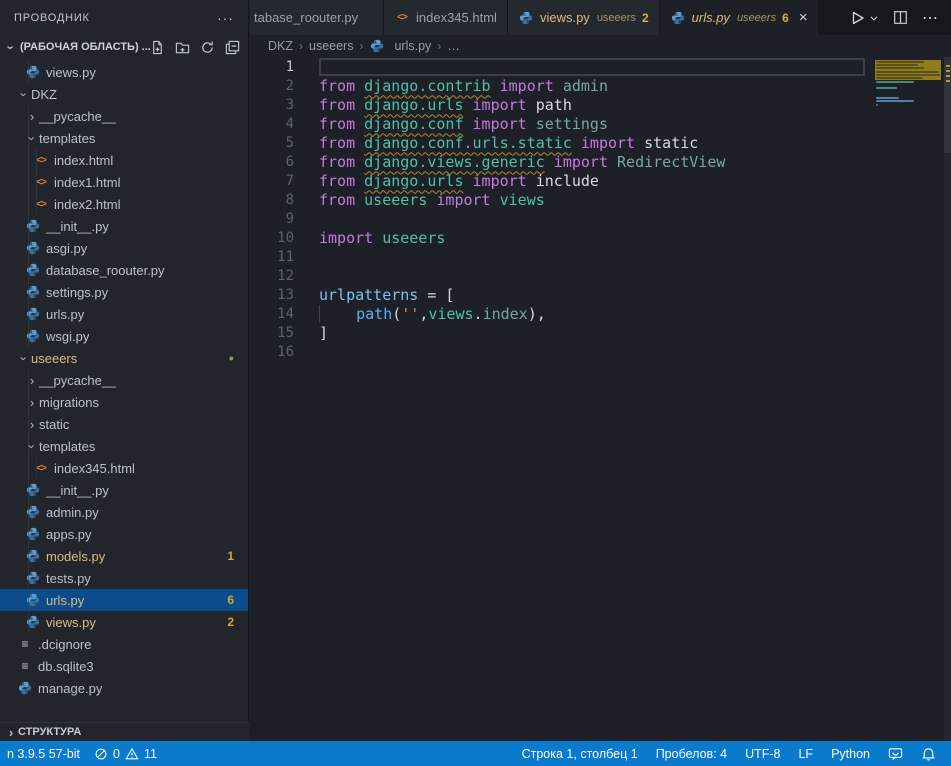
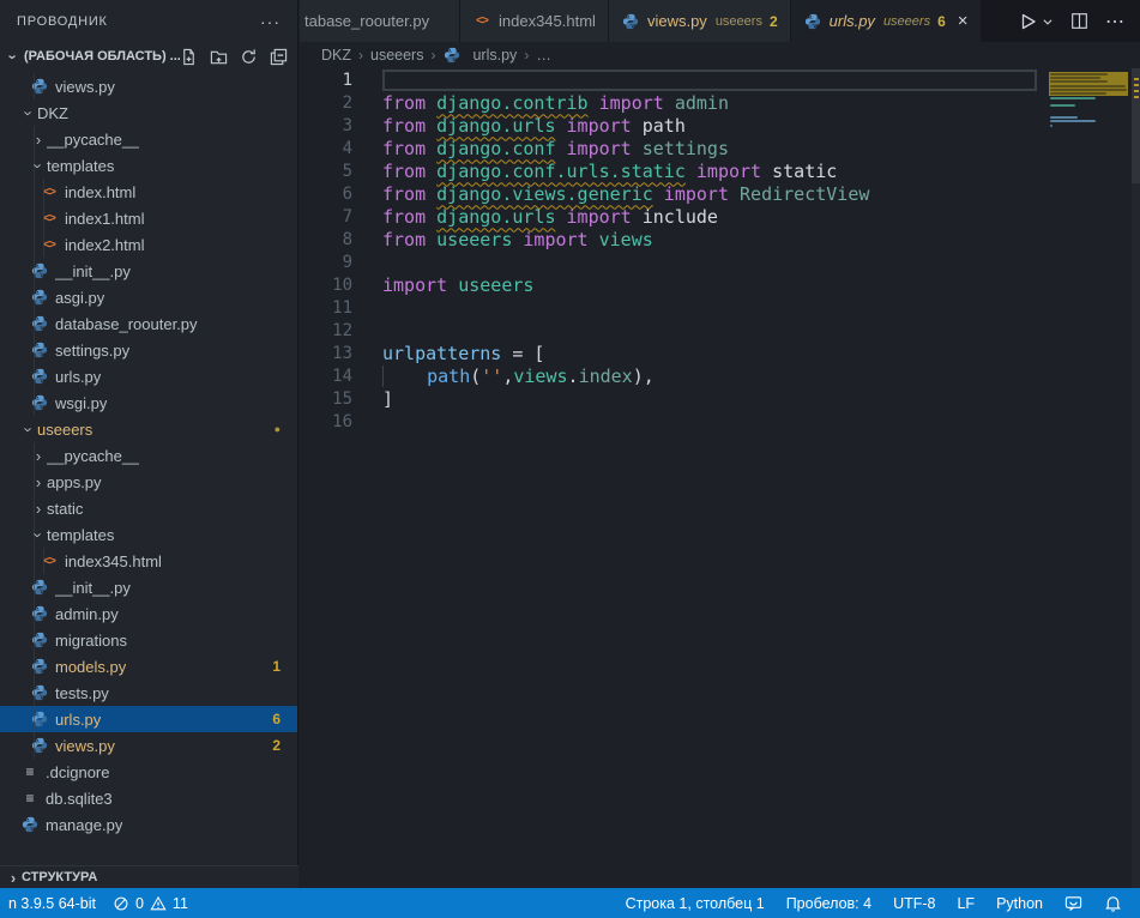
  ПРОВОДНИК
  ···
  (РАБОЧАЯ ОБЛАСТЬ) ...
  views.py
  DKZ
  ›
  __pycache__
  templates
  <>
  index.html
  <>
  index1.html
  <>
  index2.html
  __init__.py
  asgi.py
  database_roouter.py
  settings.py
  urls.py
  wsgi.py
  useeers
  ●
  ›
  __pycache__
  ›
- migrations
+ apps.py
  ›
  static
  templates
  <>
  index345.html
  __init__.py
  admin.py
- apps.py
+ migrations
  models.py
  1
  tests.py
  urls.py
  6
  views.py
  2
  ≡
  .dcignore
  ≡
  db.sqlite3
  manage.py
  ›
  СТРУКТУРА
  tabase_roouter.py
  <>
  index345.html
  views.py
  useeers
  2
  urls.py
  useeers
  6
  ×
  ⋯
  DKZ
  ›
  useeers
  ›
  urls.py
  ›
  …
  1
  2
  from django.contrib import admin
  3
  from django.urls import path
  4
  from django.conf import settings
  5
  from django.conf.urls.static import static
  6
  from django.views.generic import RedirectView
  7
  from django.urls import include
  8
  from useeers import views
  9
  10
  import useeers
  11
  12
  13
  urlpatterns = [
  14
  path('',views.index),
  15
  ]
  16
- n 3.9.5 57-bit
+ n 3.9.5 64-bit
  0
  11
  Строка 1, столбец 1
  Пробелов: 4
  UTF-8
  LF
  Python
